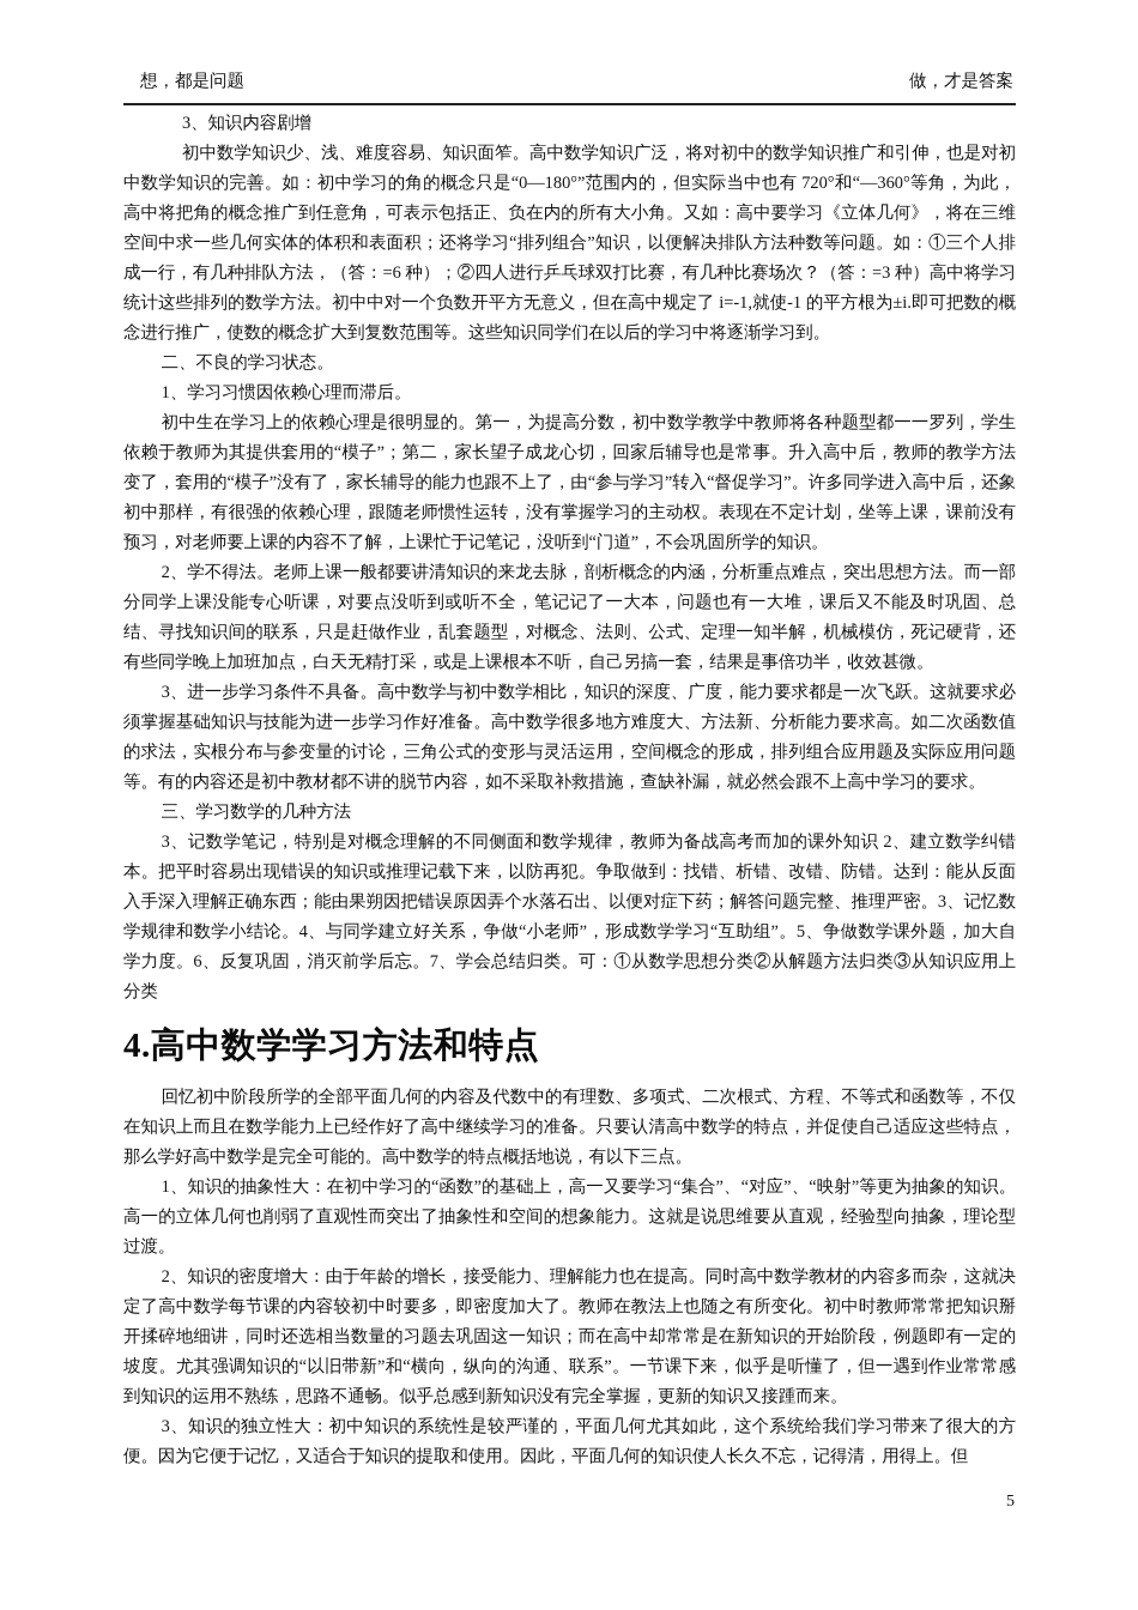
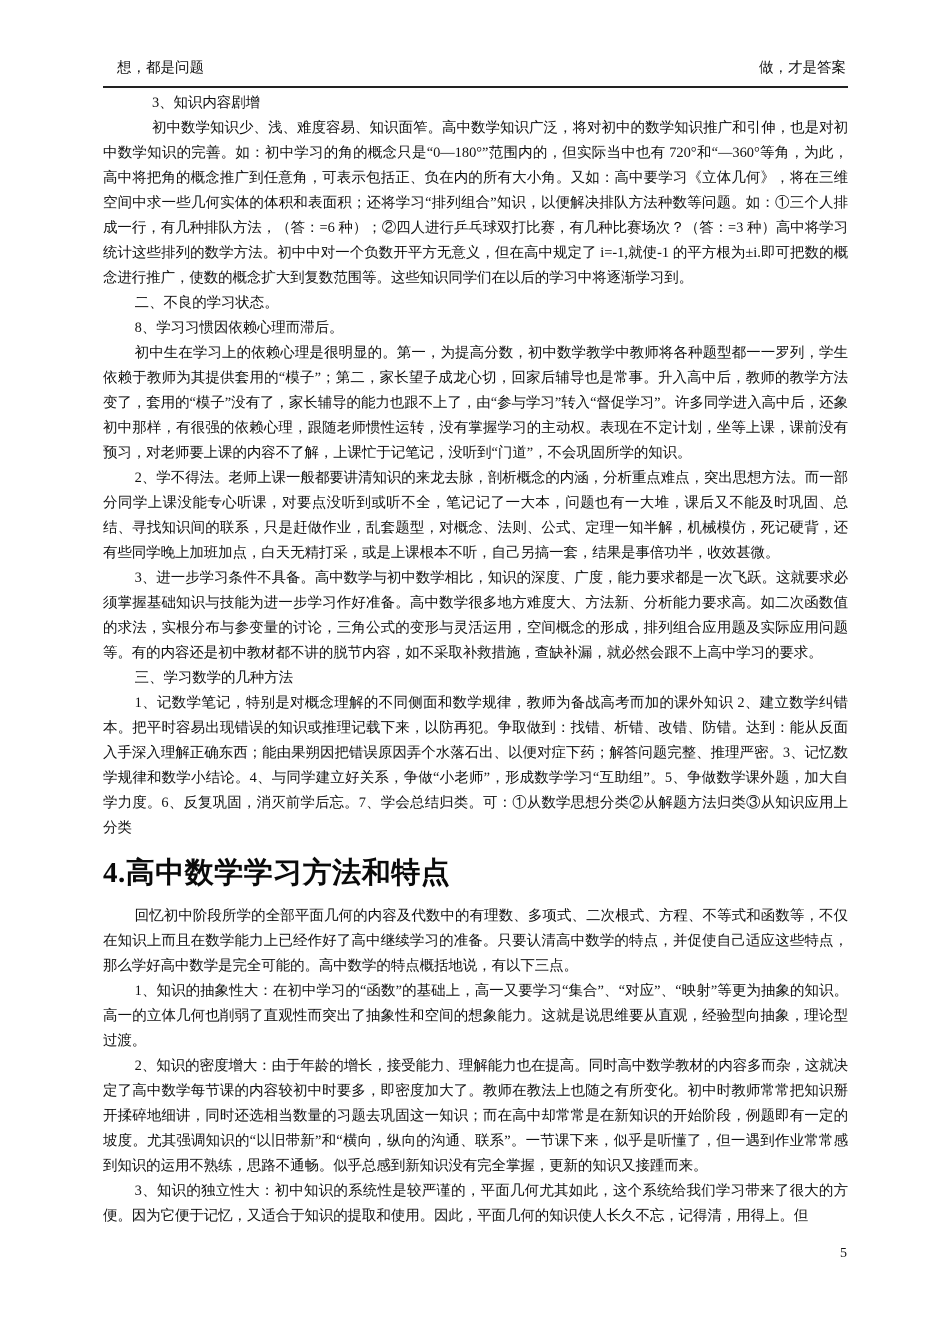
  想，都是问题
  做，才是答案
  3、知识内容剧增
  初中数学知识少、浅、难度容易、知识面笮。高中数学知识广泛，将对初中的数学知识推广和引伸，也是对初中数学知识的完善。如：初中学习的角的概念只是“0—180°”范围内的，但实际当中也有 720°和“—360°等角，为此，高中将把角的概念推广到任意角，可表示包括正、负在内的所有大小角。又如：高中要学习《立体几何》，将在三维空间中求一些几何实体的体积和表面积；还将学习“排列组合”知识，以便解决排队方法种数等问题。如：①三个人排成一行，有几种排队方法，（答：=6 种）；②四人进行乒乓球双打比赛，有几种比赛场次？（答：=3 种）高中将学习统计这些排列的数学方法。初中中对一个负数开平方无意义，但在高中规定了 i=-1,就使-1 的平方根为±i.即可把数的概念进行推广，使数的概念扩大到复数范围等。这些知识同学们在以后的学习中将逐渐学习到。
  二、不良的学习状态。
- 1、学习习惯因依赖心理而滞后。
+ 8、学习习惯因依赖心理而滞后。
  初中生在学习上的依赖心理是很明显的。第一，为提高分数，初中数学教学中教师将各种题型都一一罗列，学生依赖于教师为其提供套用的“模子”；第二，家长望子成龙心切，回家后辅导也是常事。升入高中后，教师的教学方法变了，套用的“模子”没有了，家长辅导的能力也跟不上了，由“参与学习”转入“督促学习”。许多同学进入高中后，还象初中那样，有很强的依赖心理，跟随老师惯性运转，没有掌握学习的主动权。表现在不定计划，坐等上课，课前没有预习，对老师要上课的内容不了解，上课忙于记笔记，没听到“门道”，不会巩固所学的知识。
  2、学不得法。老师上课一般都要讲清知识的来龙去脉，剖析概念的内涵，分析重点难点，突出思想方法。而一部分同学上课没能专心听课，对要点没听到或听不全，笔记记了一大本，问题也有一大堆，课后又不能及时巩固、总结、寻找知识间的联系，只是赶做作业，乱套题型，对概念、法则、公式、定理一知半解，机械模仿，死记硬背，还有些同学晚上加班加点，白天无精打采，或是上课根本不听，自己另搞一套，结果是事倍功半，收效甚微。
  3、进一步学习条件不具备。高中数学与初中数学相比，知识的深度、广度，能力要求都是一次飞跃。这就要求必须掌握基础知识与技能为进一步学习作好准备。高中数学很多地方难度大、方法新、分析能力要求高。如二次函数值的求法，实根分布与参变量的讨论，三角公式的变形与灵活运用，空间概念的形成，排列组合应用题及实际应用问题等。有的内容还是初中教材都不讲的脱节内容，如不采取补救措施，查缺补漏，就必然会跟不上高中学习的要求。
  三、学习数学的几种方法
- 3、记数学笔记，特别是对概念理解的不同侧面和数学规律，教师为备战高考而加的课外知识 2、建立数学纠错本。把平时容易出现错误的知识或推理记载下来，以防再犯。争取做到：找错、析错、改错、防错。达到：能从反面入手深入理解正确东西；能由果朔因把错误原因弄个水落石出、以便对症下药；解答问题完整、推理严密。3、记忆数学规律和数学小结论。4、与同学建立好关系，争做“小老师”，形成数学学习“互助组”。5、争做数学课外题，加大自学力度。6、反复巩固，消灭前学后忘。7、学会总结归类。可：①从数学思想分类②从解题方法归类③从知识应用上分类
+ 1、记数学笔记，特别是对概念理解的不同侧面和数学规律，教师为备战高考而加的课外知识 2、建立数学纠错本。把平时容易出现错误的知识或推理记载下来，以防再犯。争取做到：找错、析错、改错、防错。达到：能从反面入手深入理解正确东西；能由果朔因把错误原因弄个水落石出、以便对症下药；解答问题完整、推理严密。3、记忆数学规律和数学小结论。4、与同学建立好关系，争做“小老师”，形成数学学习“互助组”。5、争做数学课外题，加大自学力度。6、反复巩固，消灭前学后忘。7、学会总结归类。可：①从数学思想分类②从解题方法归类③从知识应用上分类
  4.高中数学学习方法和特点
  回忆初中阶段所学的全部平面几何的内容及代数中的有理数、多项式、二次根式、方程、不等式和函数等，不仅在知识上而且在数学能力上已经作好了高中继续学习的准备。只要认清高中数学的特点，并促使自己适应这些特点，那么学好高中数学是完全可能的。高中数学的特点概括地说，有以下三点。
  1、知识的抽象性大：在初中学习的“函数”的基础上，高一又要学习“集合”、“对应”、“映射”等更为抽象的知识。高一的立体几何也削弱了直观性而突出了抽象性和空间的想象能力。这就是说思维要从直观，经验型向抽象，理论型过渡。
  2、知识的密度增大：由于年龄的增长，接受能力、理解能力也在提高。同时高中数学教材的内容多而杂，这就决定了高中数学每节课的内容较初中时要多，即密度加大了。教师在教法上也随之有所变化。初中时教师常常把知识掰开揉碎地细讲，同时还选相当数量的习题去巩固这一知识；而在高中却常常是在新知识的开始阶段，例题即有一定的坡度。尤其强调知识的“以旧带新”和“横向，纵向的沟通、联系”。一节课下来，似乎是听懂了，但一遇到作业常常感到知识的运用不熟练，思路不通畅。似乎总感到新知识没有完全掌握，更新的知识又接踵而来。
  3、知识的独立性大：初中知识的系统性是较严谨的，平面几何尤其如此，这个系统给我们学习带来了很大的方便。因为它便于记忆，又适合于知识的提取和使用。因此，平面几何的知识使人长久不忘，记得清，用得上。但
  5
